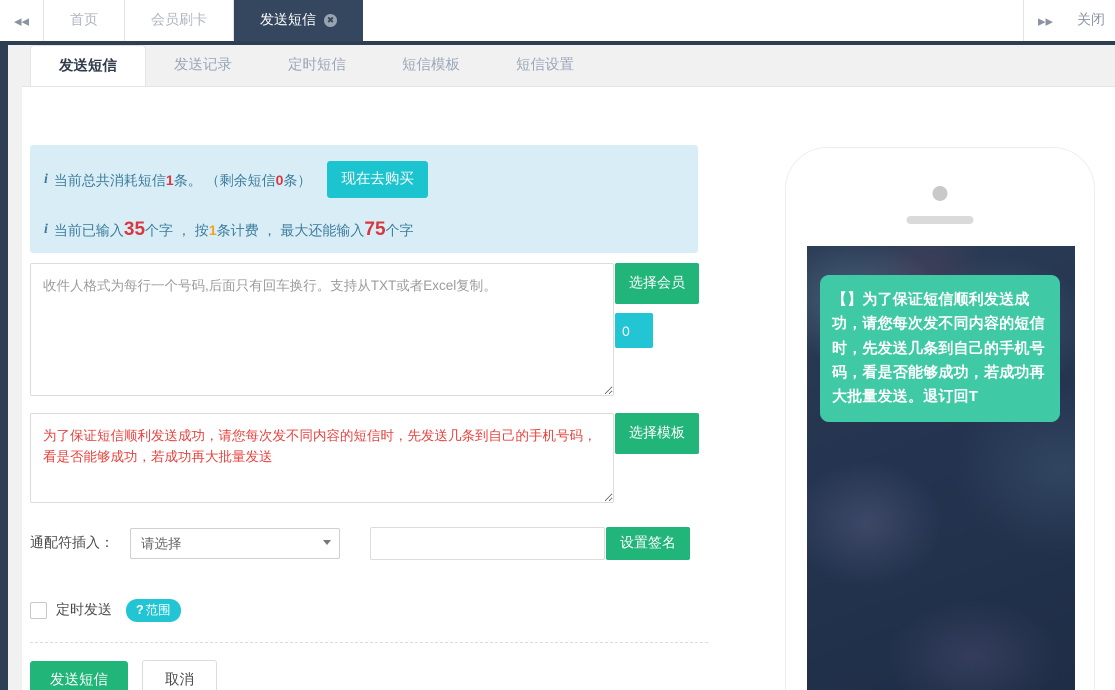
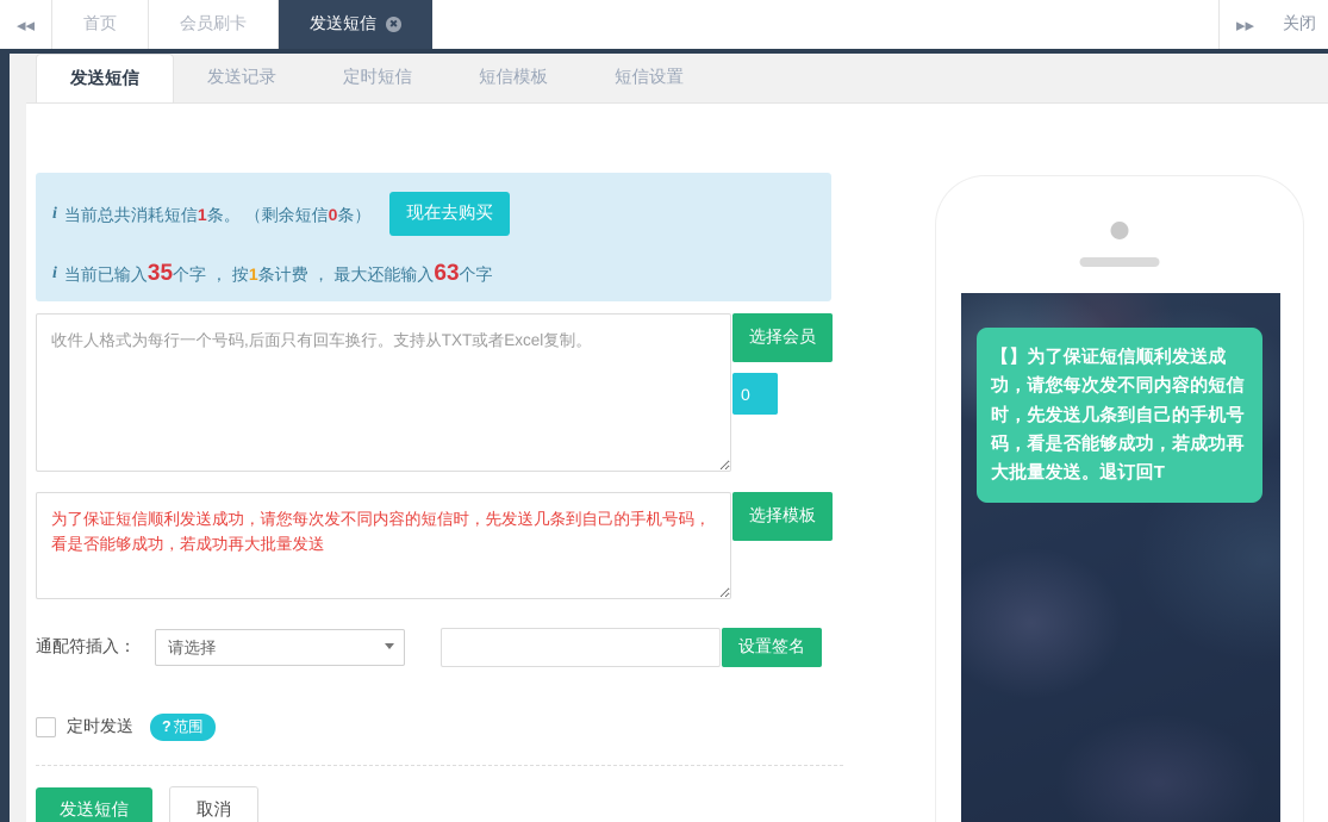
  ◂◂
  首页
  会员刷卡
  发送短信
  ✖
  ▸▸
  关闭
  发送短信
  发送记录
  定时短信
  短信模板
  短信设置
  i
  当前总共消耗短信
  1
  条。 （剩余短信
  0
  条）
  现在去购买
  i
  当前已输入
  35
  个字 ， 按
  1
  条计费 ， 最大还能输入
- 75
+ 63
  个字
  收件人格式为每行一个号码,后面只有回车换行。支持从TXT或者Excel复制。
  选择会员
  0
  选择模板
  通配符插入：
  请选择
  设置签名
  定时发送
  ? 范围
  发送短信
  取消
  【】为了保证短信顺利发送成功，请您每次发不同内容的短信时，先发送几条到自己的手机号码，看是否能够成功，若成功再大批量发送。退订回T
